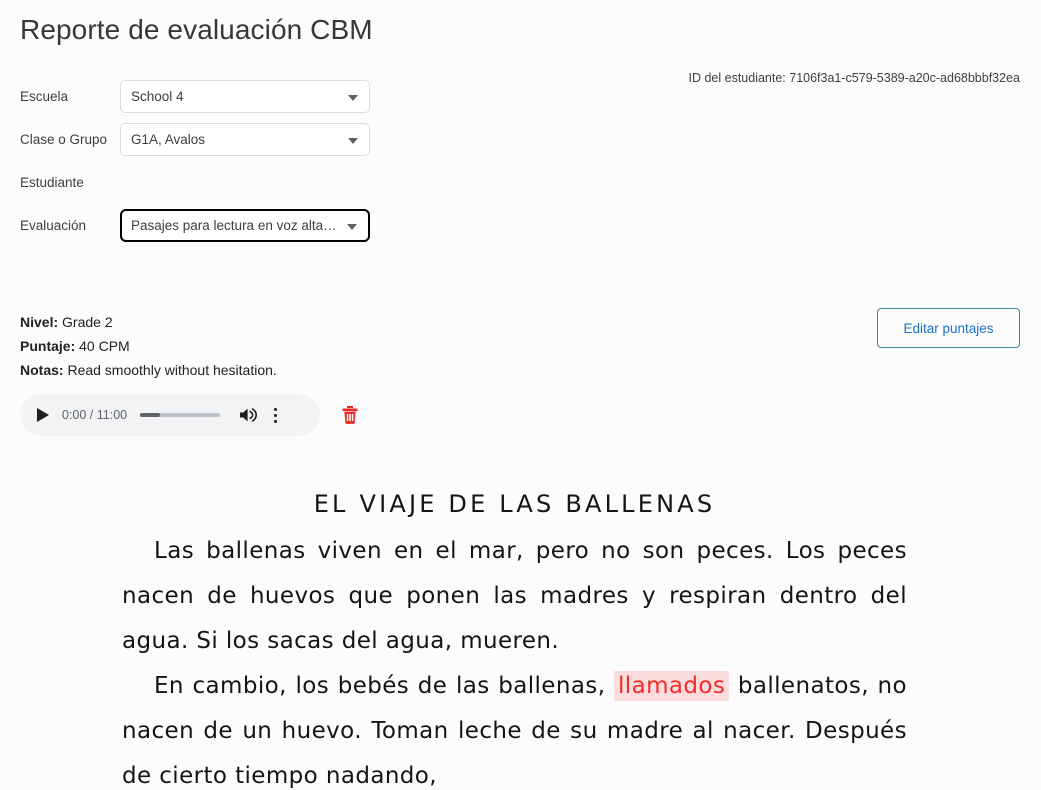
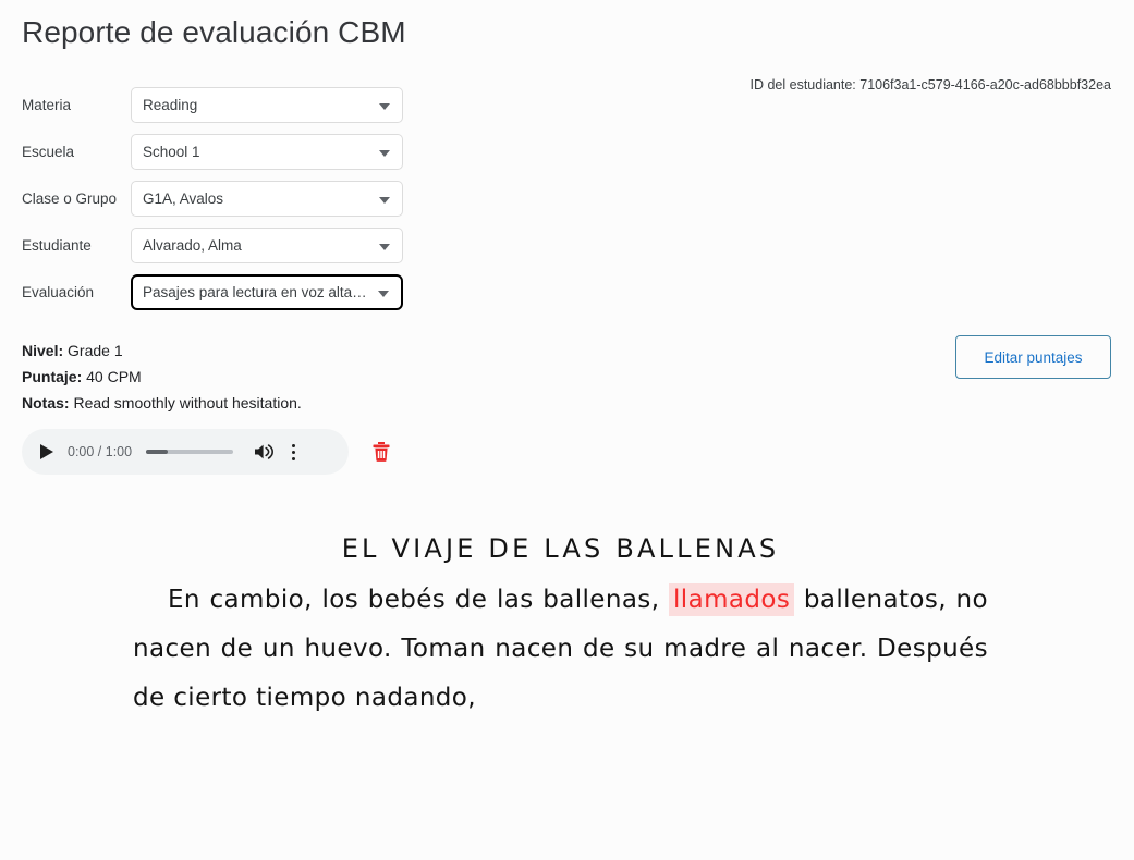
  Reporte de evaluación CBM
- ID del estudiante: 7106f3a1-c579-5389-a20c-ad68bbbf32ea
+ ID del estudiante: 7106f3a1-c579-4166-a20c-ad68bbbf32ea
+ Materia
+ Reading
  Escuela
- School 4
+ School 1
  Clase o Grupo
  G1A, Avalos
  Estudiante
+ Alvarado, Alma
  Evaluación
  Pasajes para lectura en voz alta …
- Nivel: Grade 2
+ Nivel: Grade 1
  Puntaje: 40 CPM
  Notas: Read smoothly without hesitation.
  Editar puntajes
- 0:00 / 11:00
+ 0:00 / 1:00
  EL VIAJE DE LAS BALLENAS
- Las ballenas viven en el mar, pero no son peces. Los peces nacen de huevos que ponen las madres y respiran dentro del agua. Si los sacas del agua, mueren.
- En cambio, los bebés de las ballenas, llamados ballenatos, no nacen de un huevo. Toman leche de su madre al nacer. Después de cierto tiempo nadando,
+ En cambio, los bebés de las ballenas, llamados ballenatos, no nacen de un huevo. Toman nacen de su madre al nacer. Después de cierto tiempo nadando,
